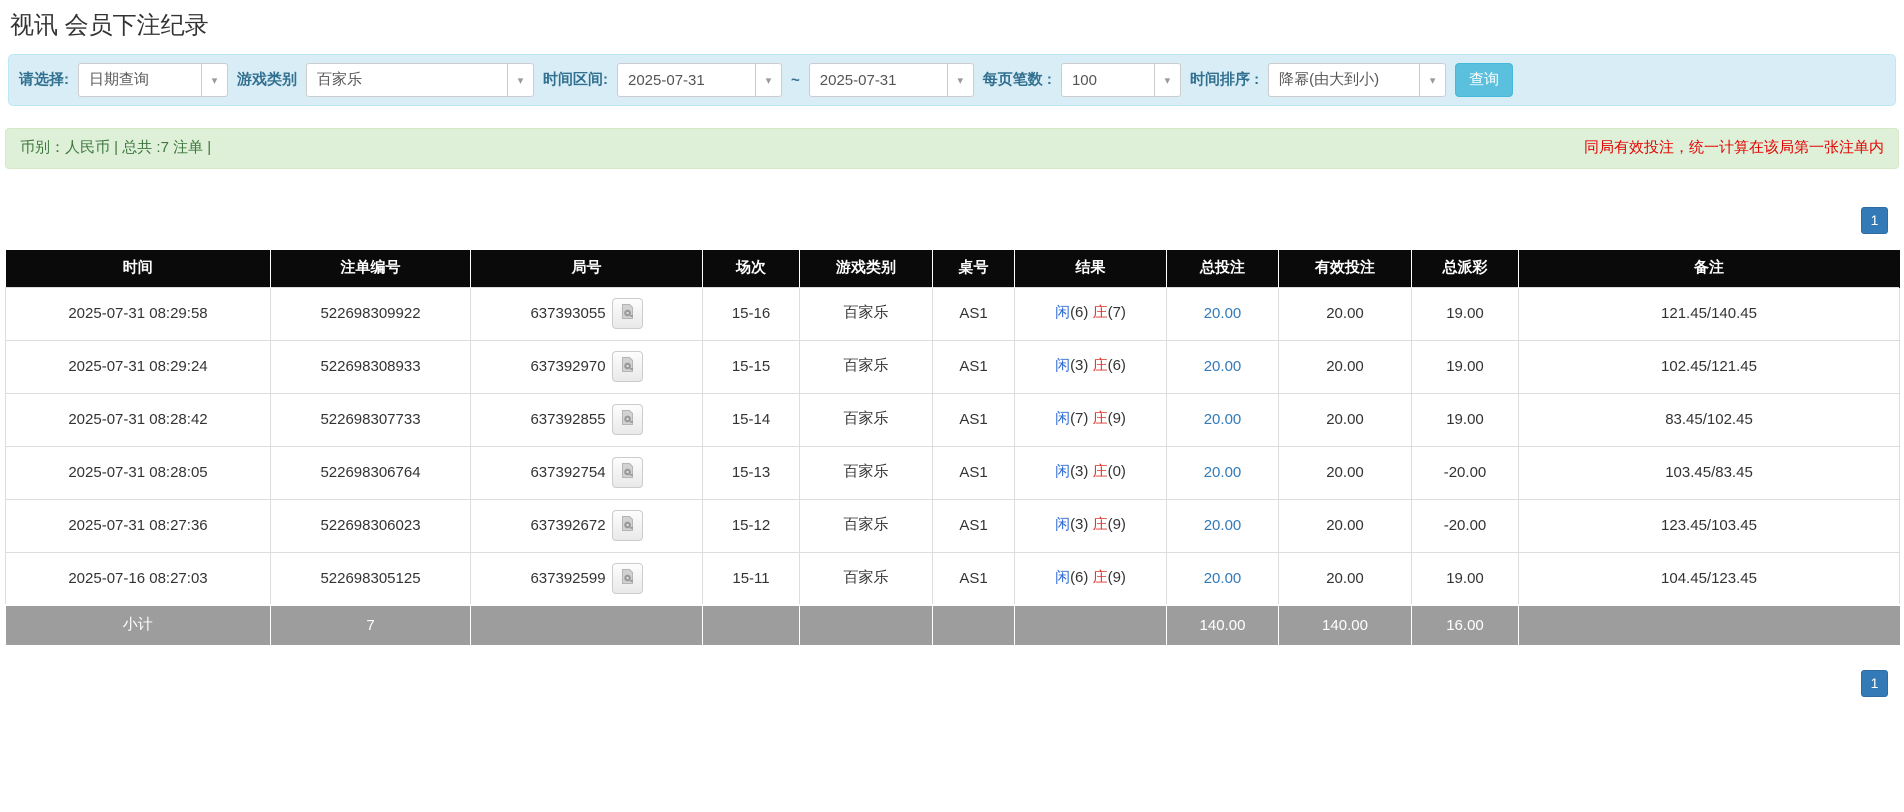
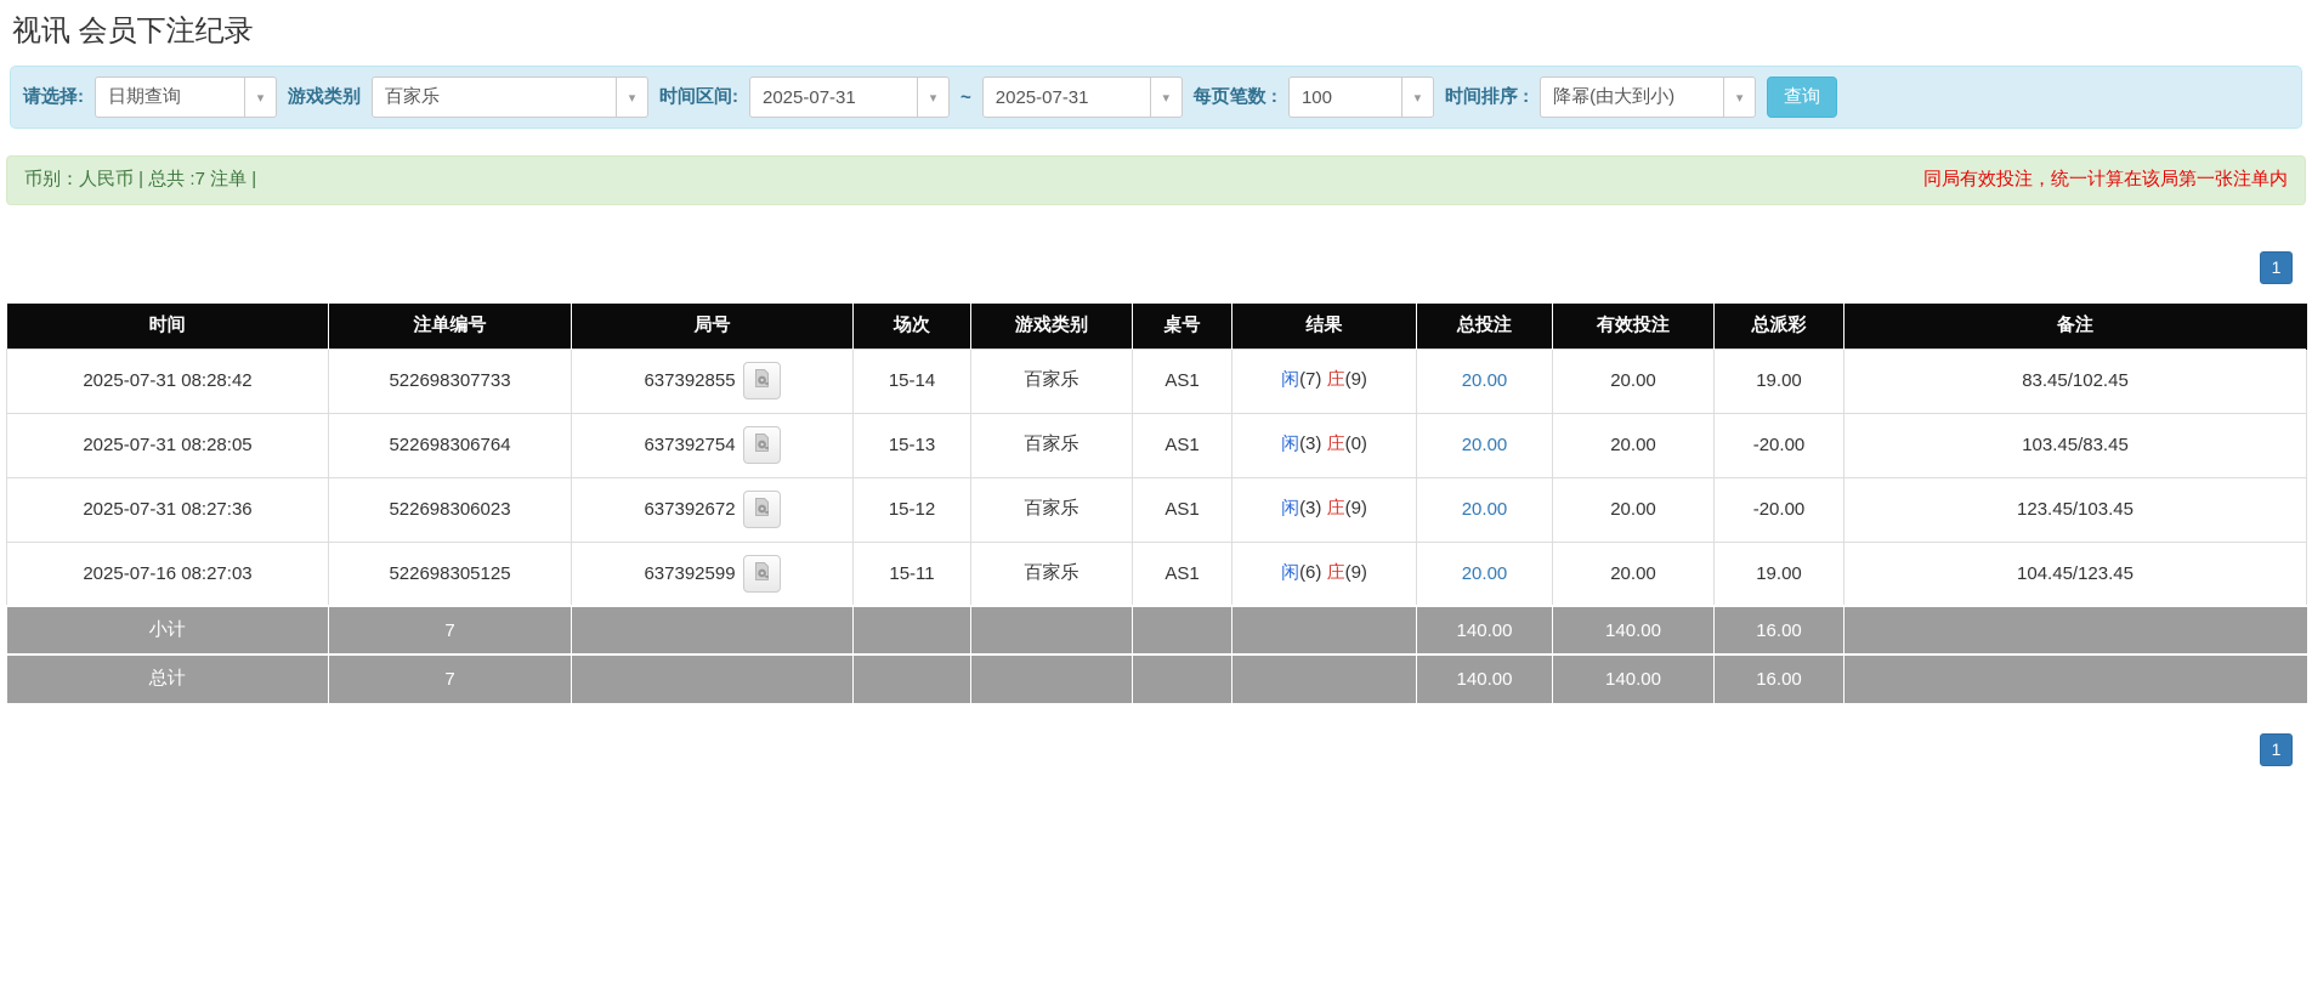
  视讯 会员下注纪录
  请选择:
  日期查询
  ▾
  游戏类别
  百家乐
  ▾
  时间区间:
  2025-07-31
  ▾
  ~
  2025-07-31
  ▾
  每页笔数 :
  100
  ▾
  时间排序 :
  降幂(由大到小)
  ▾
  查询
  币别：人民币 | 总共 :7 注单 |
  同局有效投注，统一计算在该局第一张注单内
  1
  时间	注单编号	局号	场次	游戏类别	桌号	结果	总投注	有效投注	总派彩	备注
- 2025-07-31 08:29:58	522698309922	637393055	15-16	百家乐	AS1	闲(6) 庄(7)	20.00	20.00	19.00	121.45/140.45
- 2025-07-31 08:29:24	522698308933	637392970	15-15	百家乐	AS1	闲(3) 庄(6)	20.00	20.00	19.00	102.45/121.45
  2025-07-31 08:28:42	522698307733	637392855	15-14	百家乐	AS1	闲(7) 庄(9)	20.00	20.00	19.00	83.45/102.45
  2025-07-31 08:28:05	522698306764	637392754	15-13	百家乐	AS1	闲(3) 庄(0)	20.00	20.00	-20.00	103.45/83.45
  2025-07-31 08:27:36	522698306023	637392672	15-12	百家乐	AS1	闲(3) 庄(9)	20.00	20.00	-20.00	123.45/103.45
  2025-07-16 08:27:03	522698305125	637392599	15-11	百家乐	AS1	闲(6) 庄(9)	20.00	20.00	19.00	104.45/123.45
  小计	7						140.00	140.00	16.00
+ 总计	7						140.00	140.00	16.00
  1
